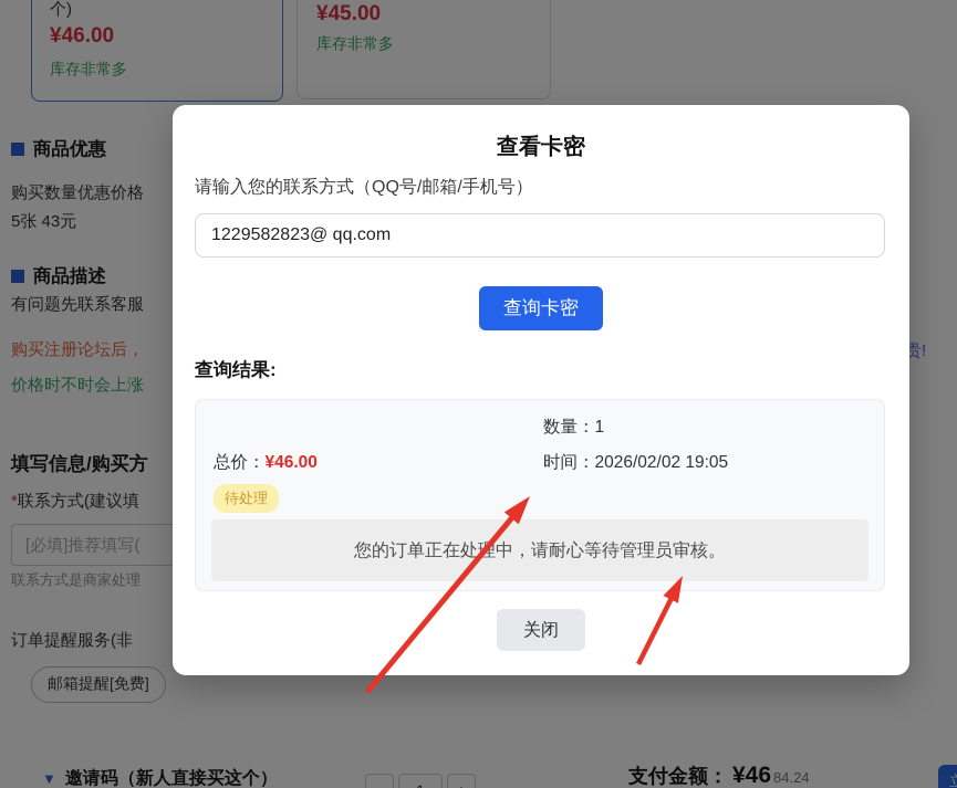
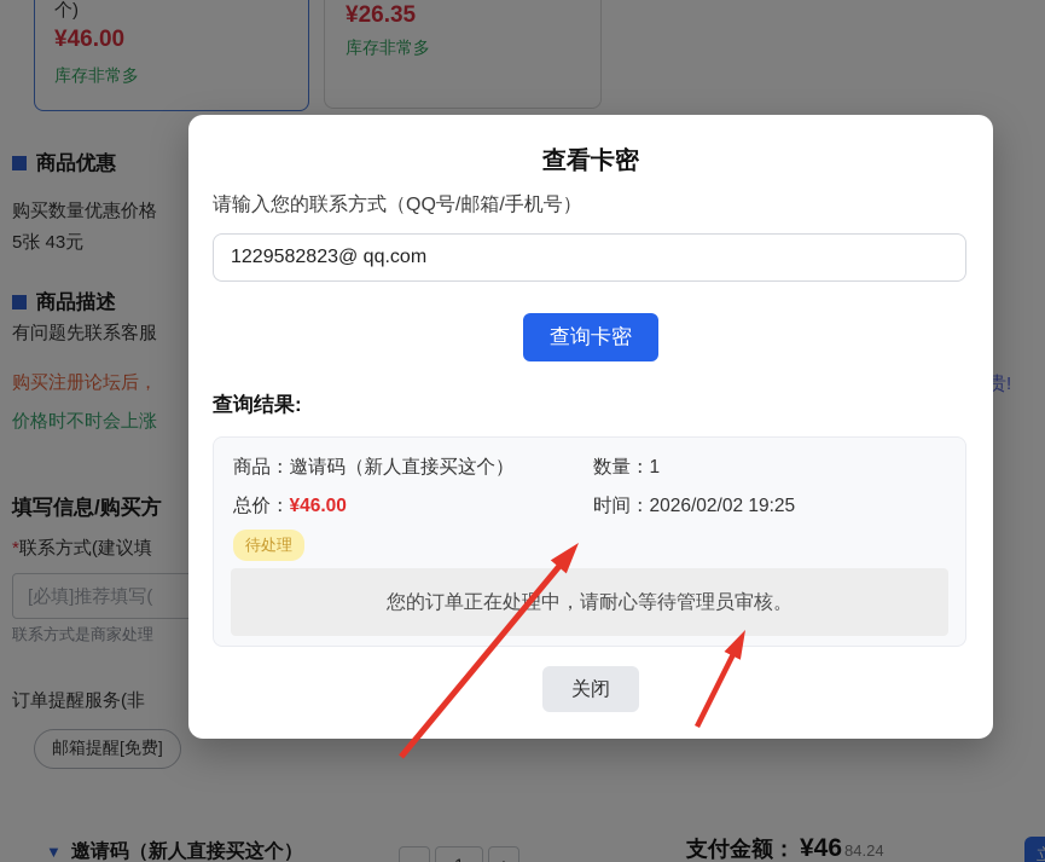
  个)
  ¥46.00
  库存非常多
- ¥45.00
+ ¥26.35
  库存非常多
  商品优惠
  购买数量优惠价格
  5张 43元
  商品描述
  有问题先联系客服
  购买注册论坛后，
  价格时不时会上涨
  贵!
  填写信息/购买方
  *联系方式(建议填
  [必填]推荐填写(
  联系方式是商家处理
  订单提醒服务(非
  邮箱提醒[免费]
  ▼
  邀请码（新人直接买这个）
  支付金额：
  ¥46
  84.24
  查看卡密
  请输入您的联系方式（QQ号/邮箱/手机号）
  1229582823@ qq.com
  查询卡密
  查询结果:
+ 商品：邀请码（新人直接买这个）
  数量：1
  总价：¥46.00
- 时间：2026/02/02 19:05
+ 时间：2026/02/02 19:25
  待处理
  您的订单正在处中，请耐心等待管理员审核。
  关闭
